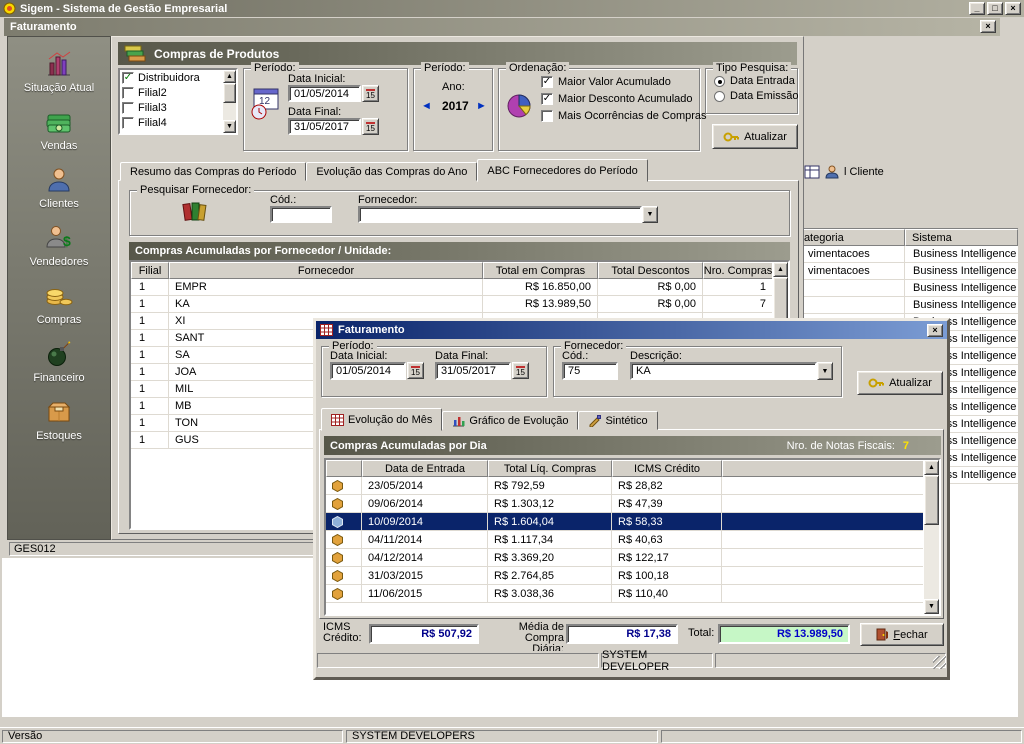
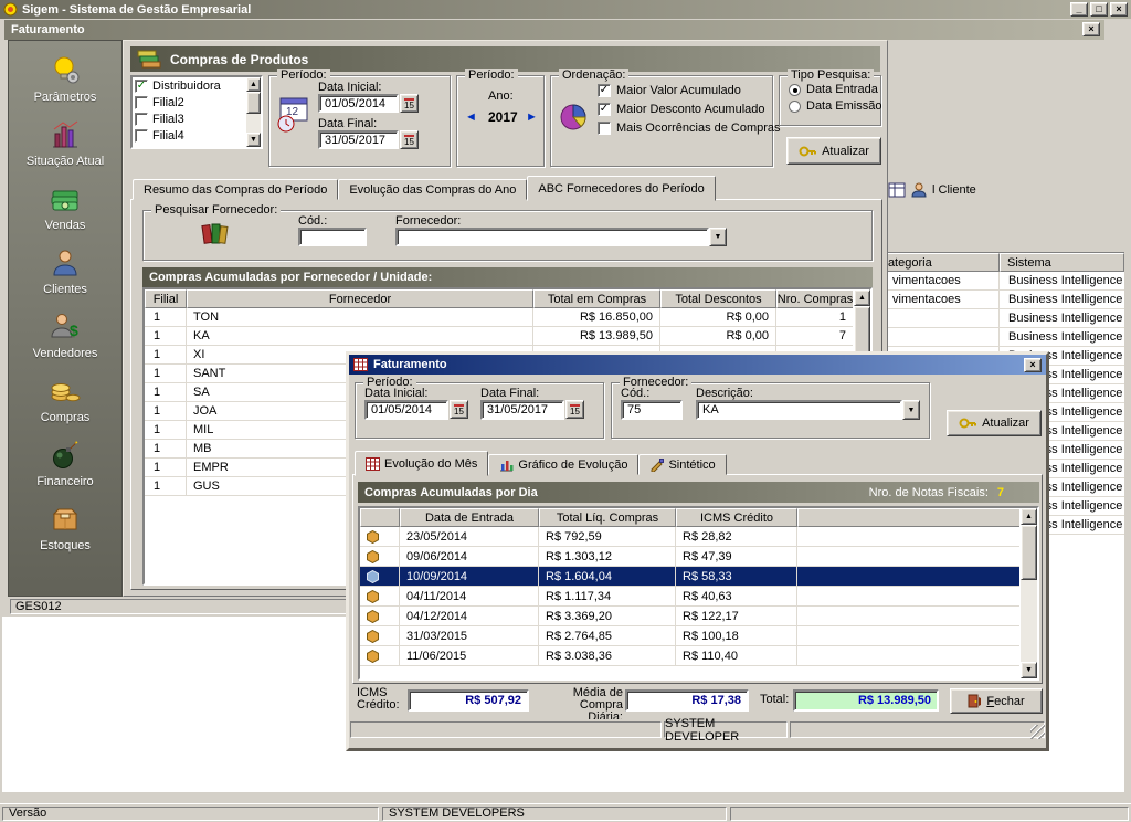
  Sigem - Sistema de Gestão Empresarial
  _
  □
  ×
  l Cliente
  ategoria
  Sistema
  vimentacoes
  Business Intelligence
  vimentacoes
  Business Intelligence
  Business Intelligence
  Business Intelligence
  Faturamento
  ×
+ Parâmetros
  Situação Atual
  Vendas
  Clientes
  $
  Vendedores
  Compras
  Financeiro
  Estoques
  Compras de Produtos
  ✓
  Distribuidora
  Filial2
  Filial3
  Filial4
  Período:
  12
  Data Inicial:
  01/05/2014
  15
  Data Final:
  31/05/2017
  15
  Período:
  Ano:
  ◄
  2017
  ►
  Ordenação:
  ✓
  Maior Valor Acumulado
  ✓
  Maior Desconto Acumulado
  Mais Ocorrências de Compras
  Tipo Pesquisa:
  Data Entrada
  Data Emissão
  Atualizar
  Resumo das Compras do Período
  Evolução das Compras do Ano
  ABC Fornecedores do Período
  Pesquisar Fornecedor:
  Cód.:
  Fornecedor:
  Compras Acumuladas por Fornecedor / Unidade:
  Filial
  Fornecedor
  Total em Compras
  Total Descontos
  Nro. Compras
  1
- EMPR
+ TON
  R$ 16.850,00
  R$ 0,00
  1
  1
  KA
  R$ 13.989,50
  R$ 0,00
  7
  1
  XI
  1
  SANT
  1
  SA
  1
  JOA
  1
  MIL
  1
  MB
  1
- TON
+ EMPR
  1
  GUS
  GES012
  Faturamento
  ×
  Período:
  Data Inicial:
  01/05/2014
  15
  Data Final:
  31/05/2017
  15
  Fornecedor:
  Cód.:
  75
  Descrição:
  KA
  Atualizar
  Evolução do Mês
  Gráfico de Evolução
  Sintético
  Compras Acumuladas por Dia
  Nro. de Notas Fiscais:
  7
  Data de Entrada
  Total Líq. Compras
  ICMS Crédito
  23/05/2014
  R$ 792,59
  R$ 28,82
  09/06/2014
  R$ 1.303,12
  R$ 47,39
  10/09/2014
  R$ 1.604,04
  R$ 58,33
  04/11/2014
  R$ 1.117,34
  R$ 40,63
  04/12/2014
  R$ 3.369,20
  R$ 122,17
  31/03/2015
  R$ 2.764,85
  R$ 100,18
  11/06/2015
  R$ 3.038,36
  R$ 110,40
  ICMS
  Crédito:
  R$ 507,92
  Média de
  Compra Diária:
  R$ 17,38
  Total:
  R$ 13.989,50
  Fechar
  SYSTEM DEVELOPER
  Versão
  SYSTEM DEVELOPERS
